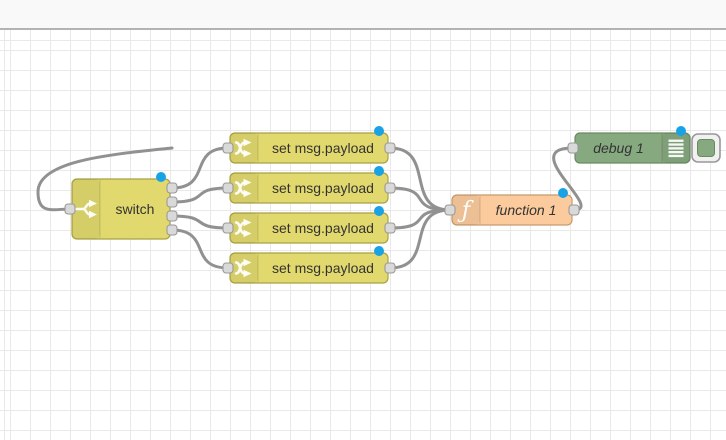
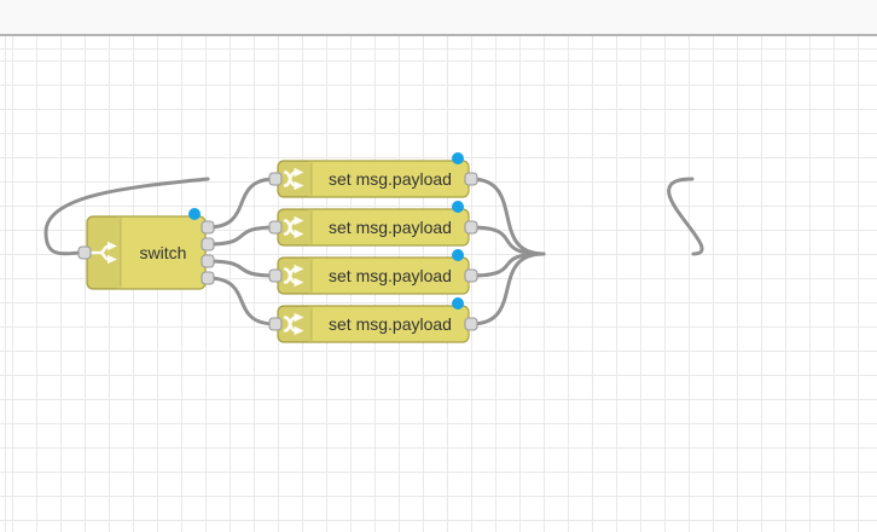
  switch
  set msg.payload
  set msg.payload
  set msg.payload
  set msg.payload
- ƒ
- function 1
- debug 1
